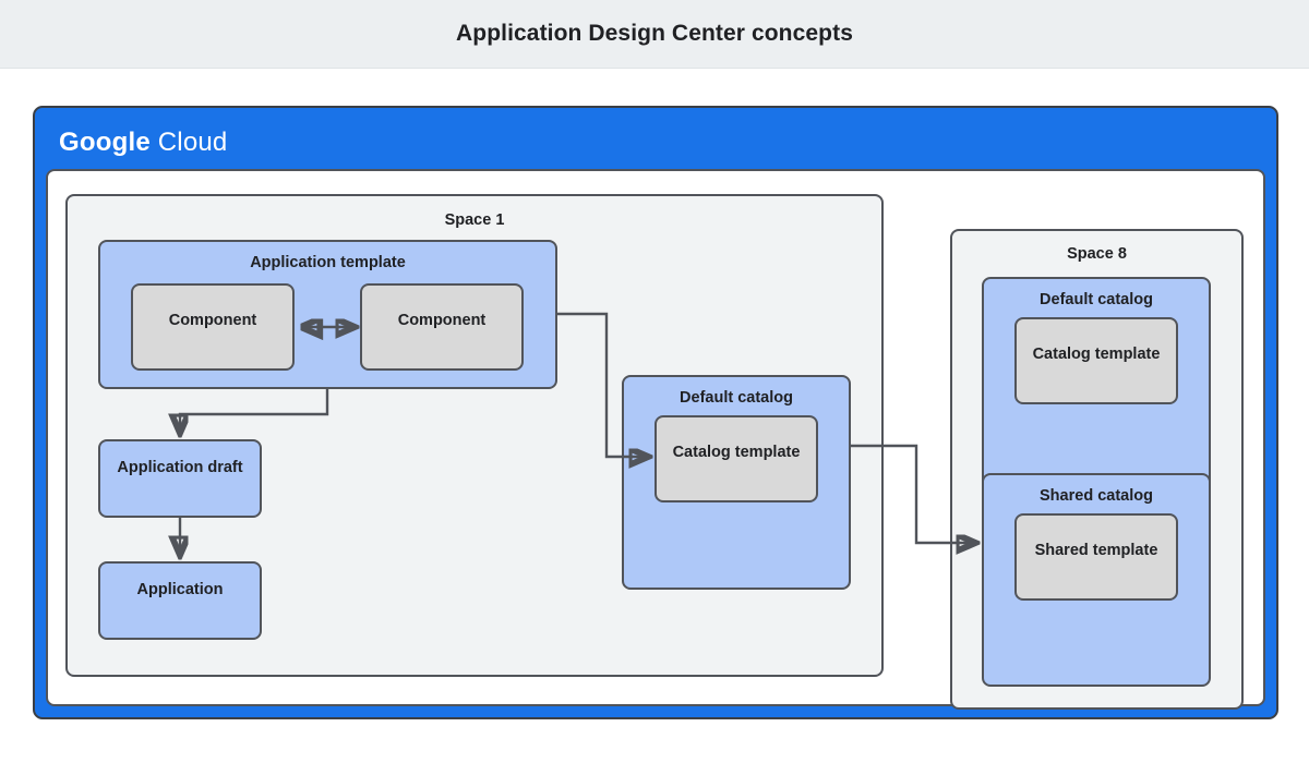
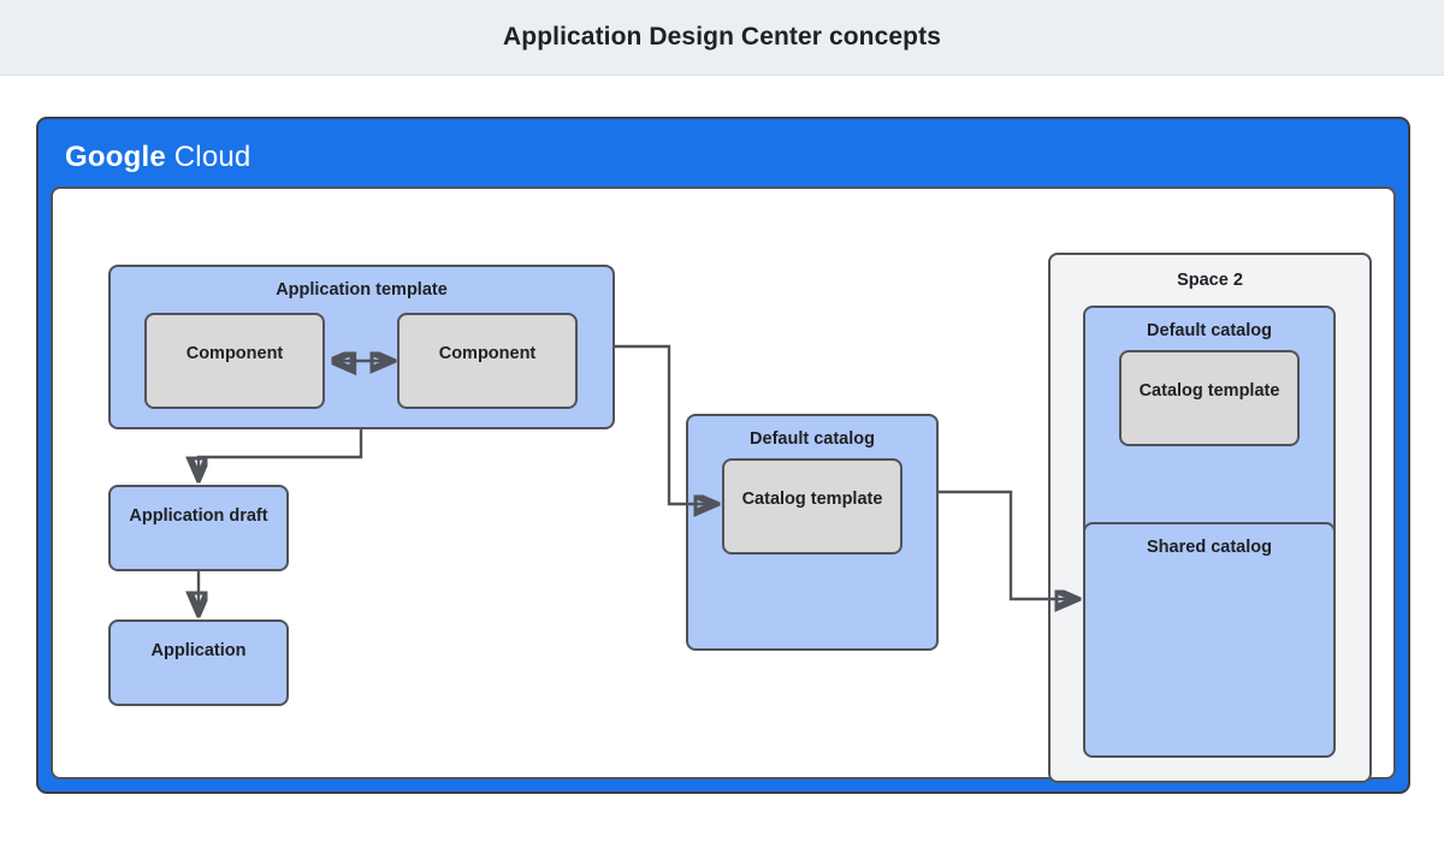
  Application Design Center concepts
  Google Cloud
- Space 1
  Application template
  Component
  Component
  Application draft
  Application
  Default catalog
  Catalog template
- Space 8
+ Space 2
  Default catalog
  Catalog template
  Shared catalog
- Shared template
